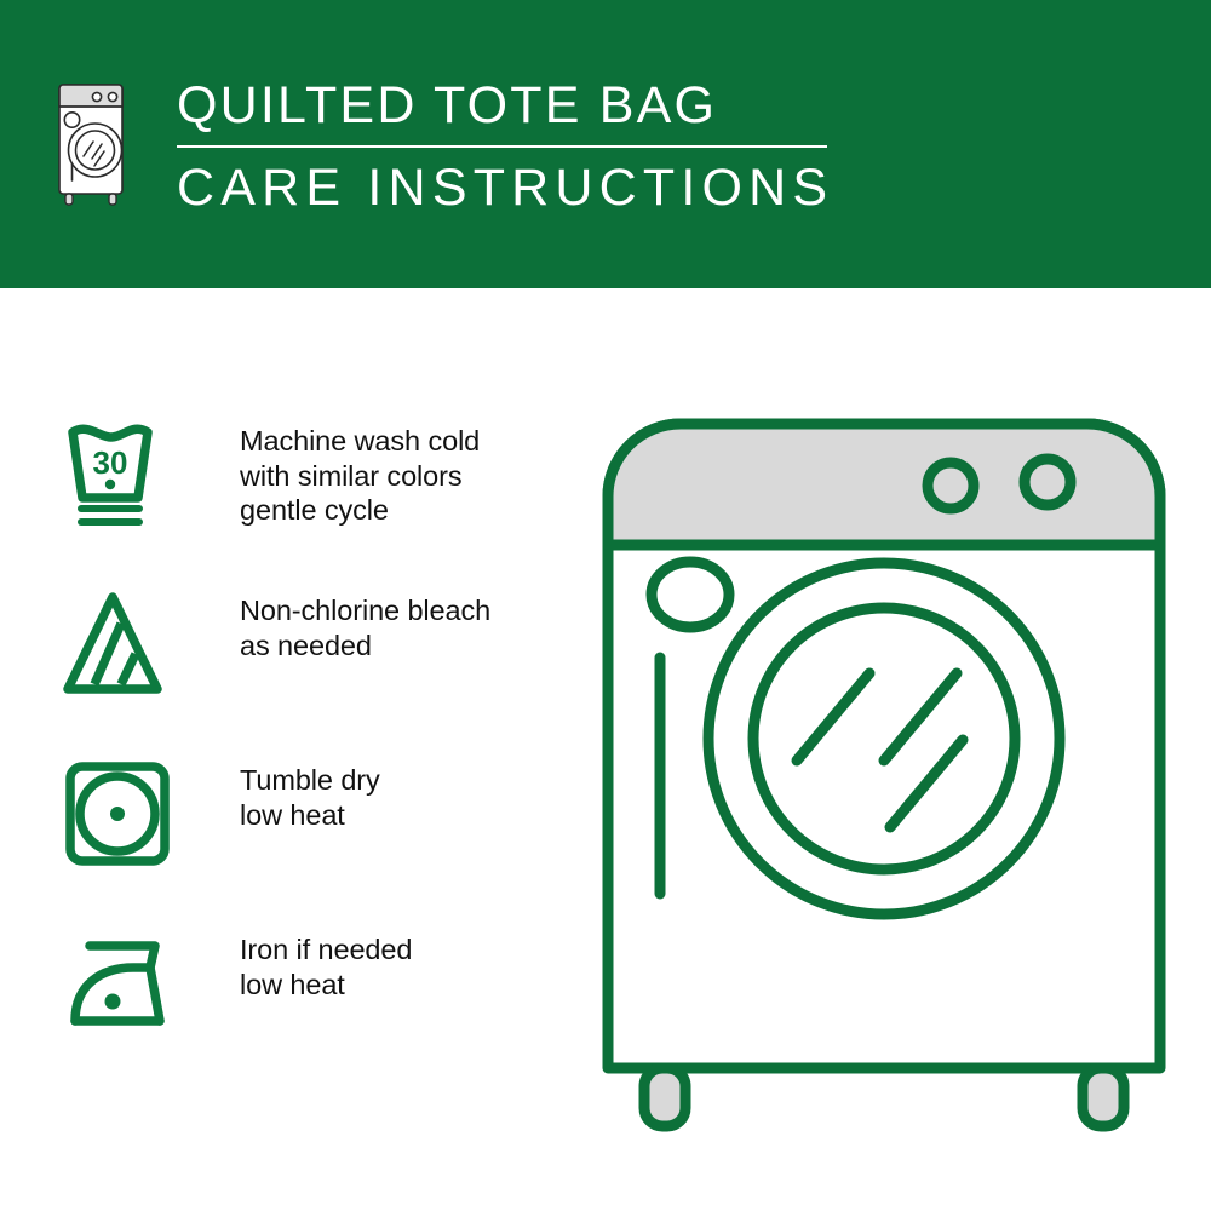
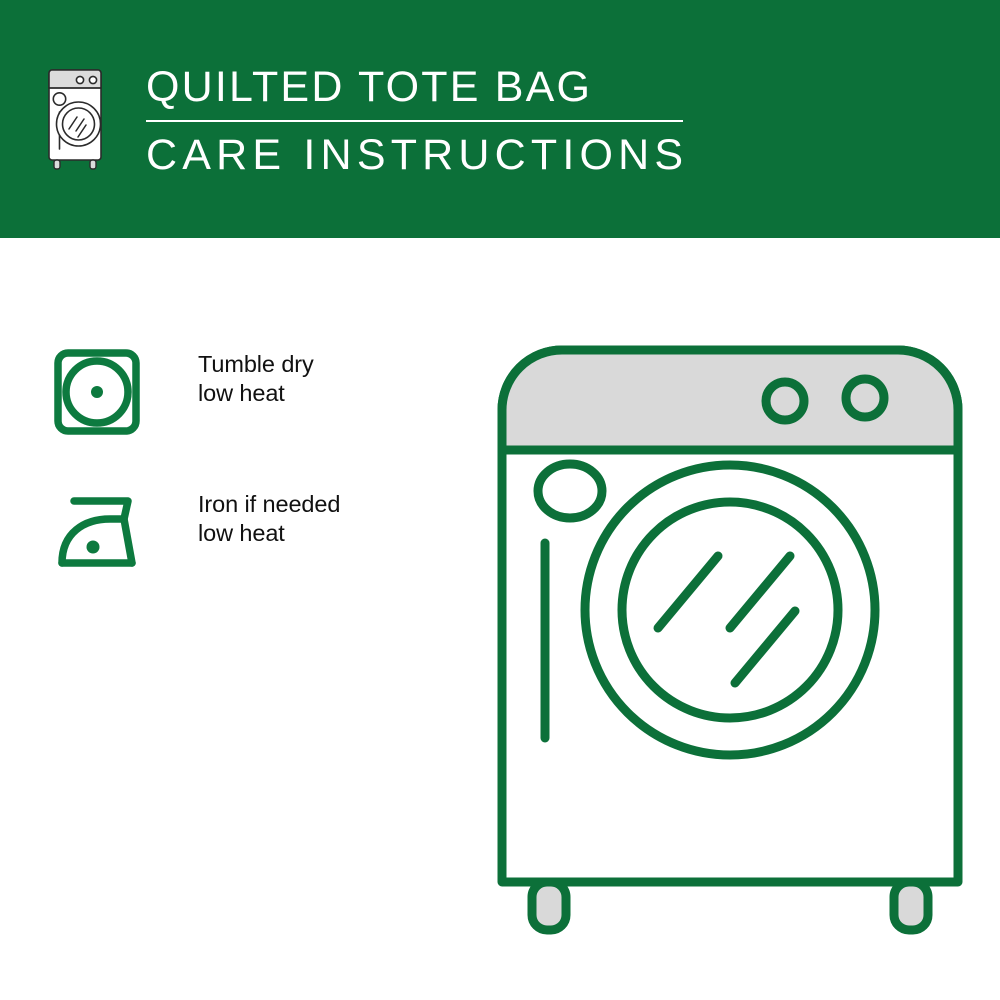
  QUILTED TOTE BAG
  CARE INSTRUCTIONS
- 30
- Machine wash cold
- with similar colors
- gentle cycle
- Non-chlorine bleach
- as needed
  Tumble dry
  low heat
  Iron if needed
  low heat
